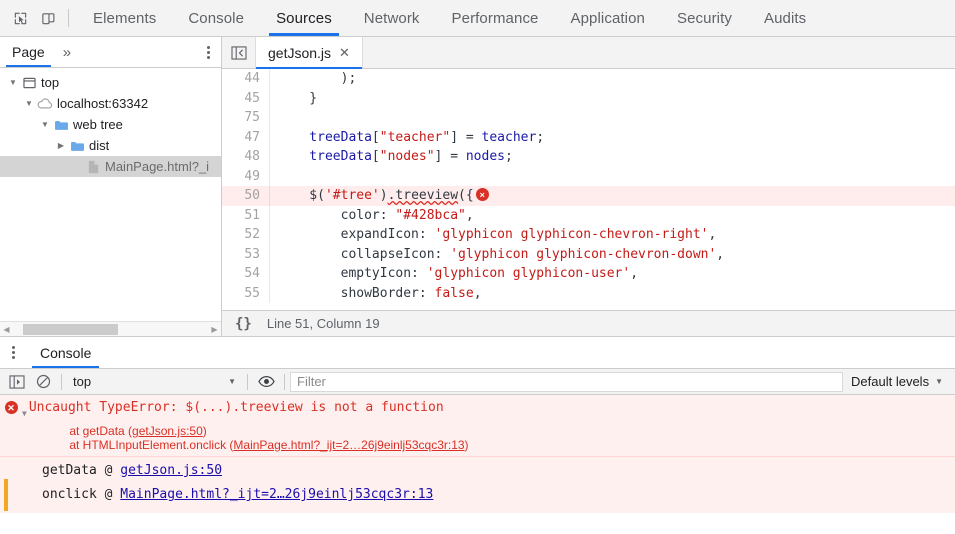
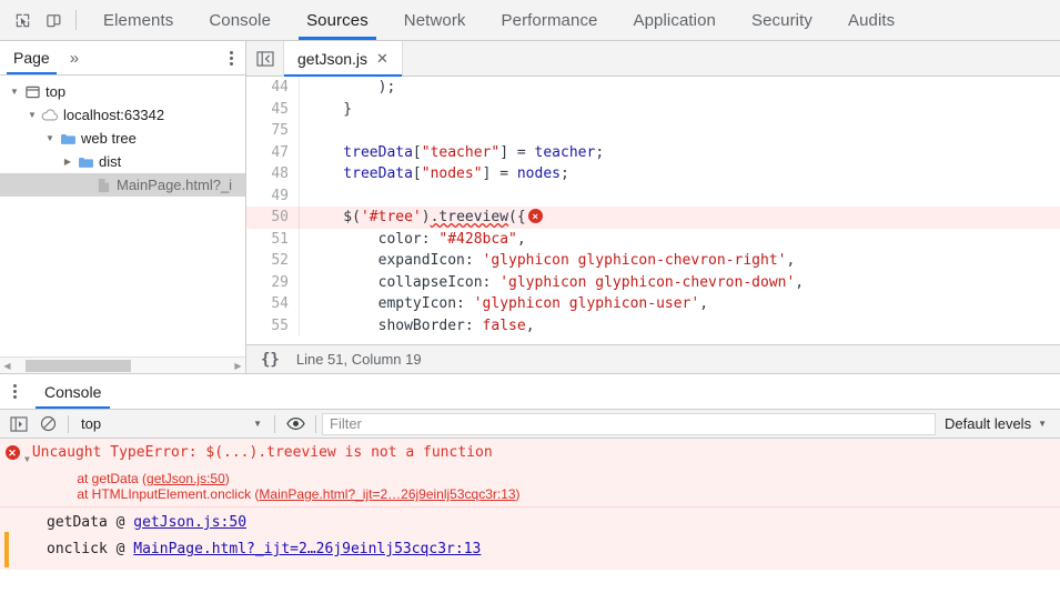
  Elements
  Console
  Sources
  Network
  Performance
  Application
  Security
  Audits
  Page
  »
  ▼
  top
  ▼
  localhost:63342
  ▼
  web tree
  ▶
  dist
  MainPage.html?_i
  ◀
  ▶
  getJson.js
  ✕
  44
  );
  45
  }
  75
  47
  treeData["teacher"] = teacher;
  48
  treeData["nodes"] = nodes;
  49
  50
  $('#tree').treeview({ ×
  51
  color: "#428bca",
  52
  expandIcon: 'glyphicon glyphicon-chevron-right',
- 53
+ 29
  collapseIcon: 'glyphicon glyphicon-chevron-down',
  54
  emptyIcon: 'glyphicon glyphicon-user',
  55
  showBorder: false,
  {}
  Line 51, Column 19
  Console
  top
  ▼
  Filter
  Default levels
  ▼
  ✕
  ▼
  Uncaught TypeError: $(...).treeview is not a function
  at getData (getJson.js:50)
  at HTMLInputElement.onclick (MainPage.html?_ijt=2…26j9einlj53cqc3r:13)
  getData @ getJson.js:50
  onclick @ MainPage.html?_ijt=2…26j9einlj53cqc3r:13
